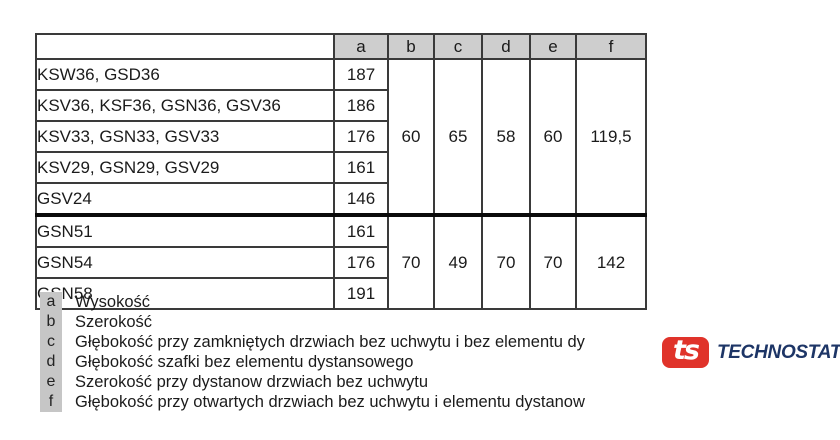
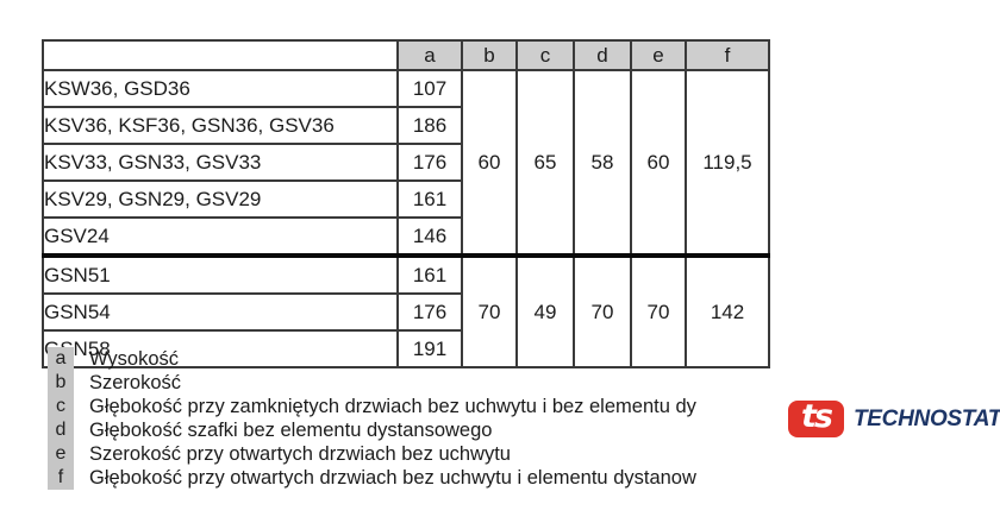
  	a	b	c	d	e	f
- KSW36, GSD36	187	60	65	58	60	119,5
+ KSW36, GSD36	107	60	65	58	60	119,5
  KSV36, KSF36, GSN36, GSV36	186
  KSV33, GSN33, GSV33	176
  KSV29, GSN29, GSV29	161
  GSV24	146
  GSN51	161	70	49	70	70	142
  GSN54	176
  N58	191
  a
  Wysokość
  b
  Szerokość
  c
  Głębokość przy zamkniętych drzwiach bez uchwytu i bez elementu dy
  d
  Głębokość szafki bez elementu dystansowego
  e
- Szerokość przy dystanow drzwiach bez uchwytu
+ Szerokość przy otwartych drzwiach bez uchwytu
  f
  Głębokość przy otwartych drzwiach bez uchwytu i elementu dystanow
  ts
  TECHNOSTAT
